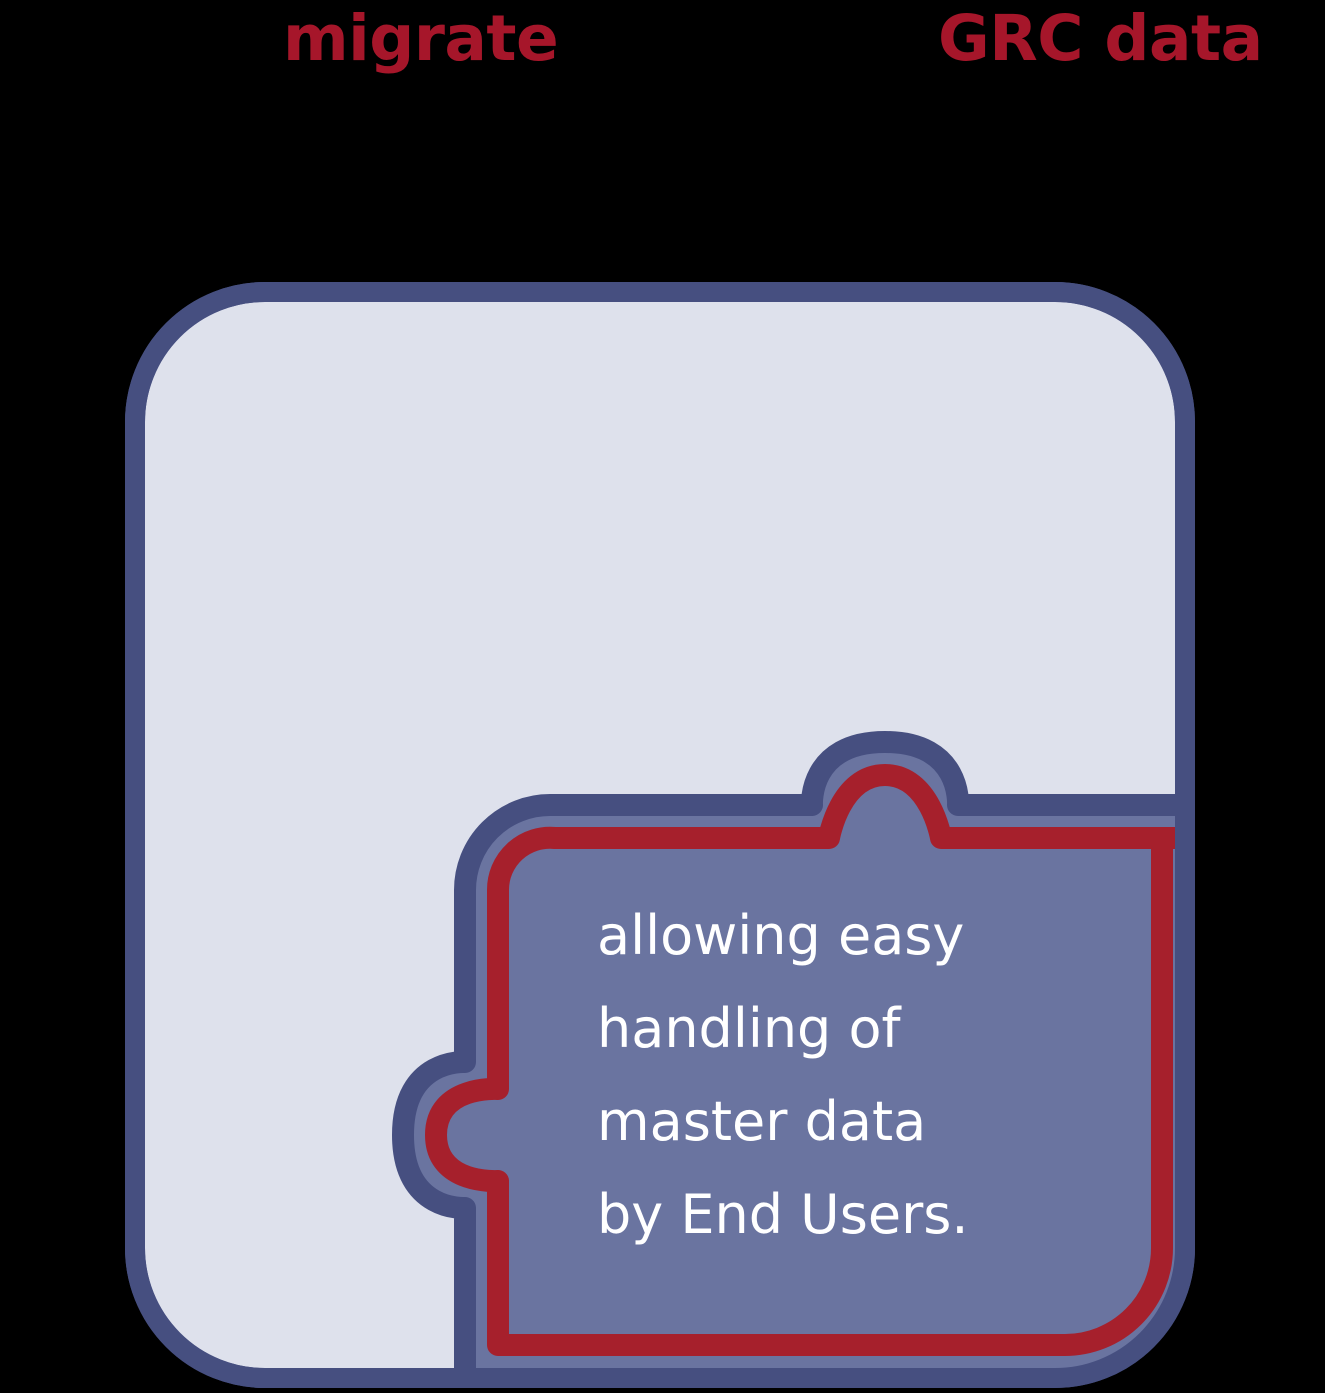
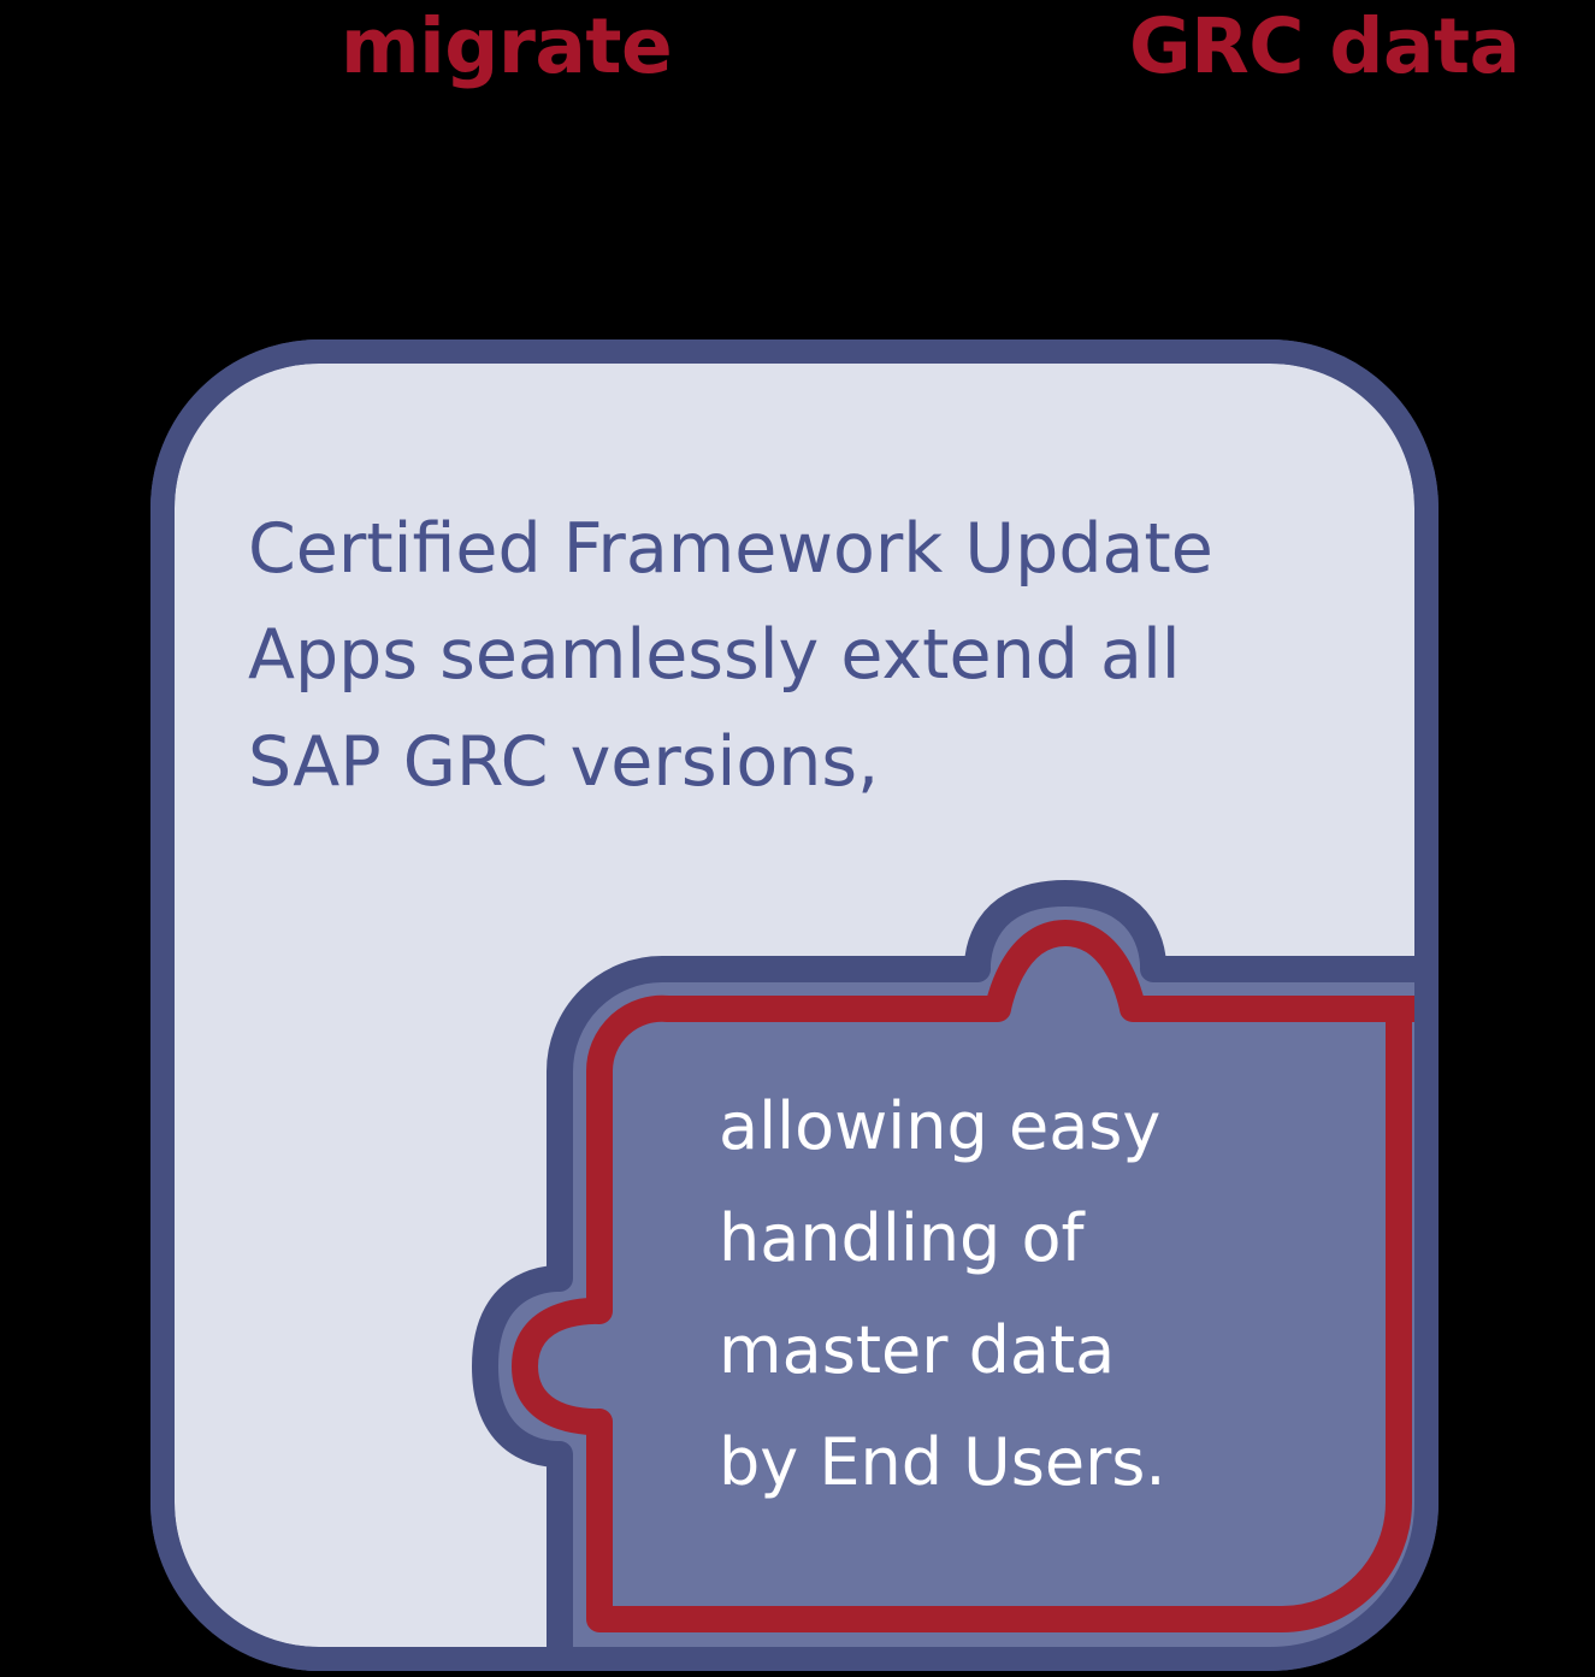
  migrate
  GRC data
+ Certified Framework Update
+ Apps seamlessly extend all
+ SAP GRC versions,
  allowing easy
  handling of
  master data
  by End Users.
